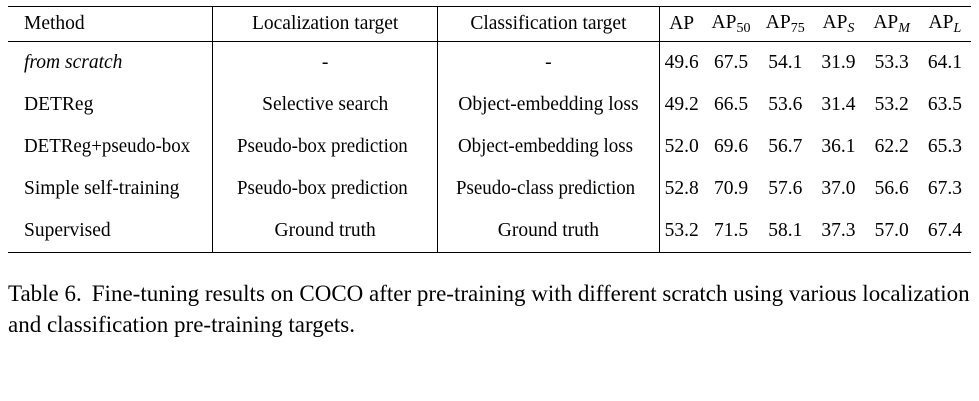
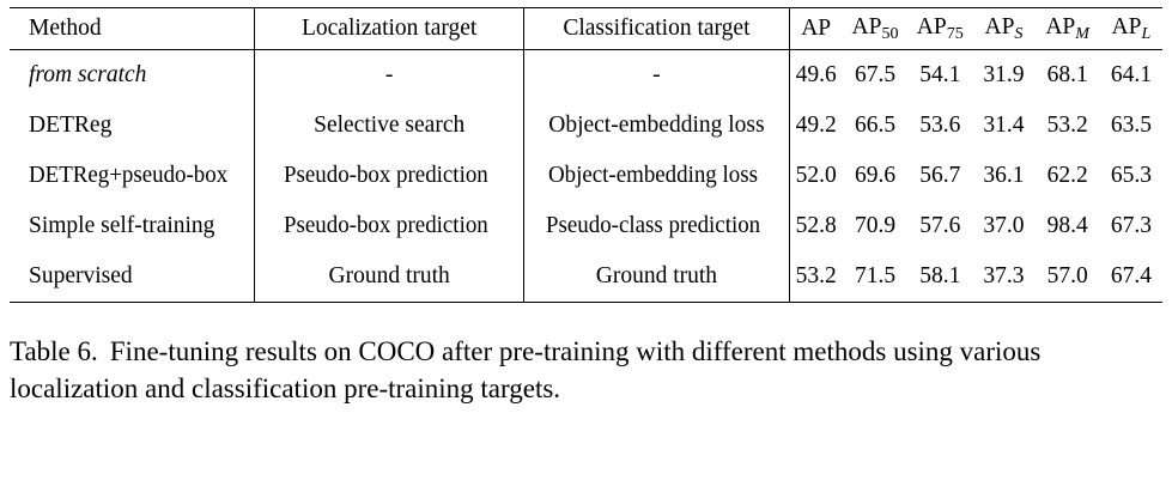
  Method	Localization target	Classification target	AP	AP50	AP75	APS	APM	APL
- from scratch	-	-	49.6	67.5	54.1	31.9	53.3	64.1
+ from scratch	-	-	49.6	67.5	54.1	31.9	68.1	64.1
  DETReg	Selective search	Object-embedding loss	49.2	66.5	53.6	31.4	53.2	63.5
  DETReg+pseudo-box	Pseudo-box prediction	Object-embedding loss	52.0	69.6	56.7	36.1	62.2	65.3
- Simple self-training	Pseudo-box prediction	Pseudo-class prediction	52.8	70.9	57.6	37.0	56.6	67.3
+ Simple self-training	Pseudo-box prediction	Pseudo-class prediction	52.8	70.9	57.6	37.0	98.4	67.3
  Supervised	Ground truth	Ground truth	53.2	71.5	58.1	37.3	57.0	67.4
- Table 6. Fine-tuning results on COCO after pre-training with different scratch using various localization and classification pre-training targets.
+ Table 6. Fine-tuning results on COCO after pre-training with different methods using various localization and classification pre-training targets.
